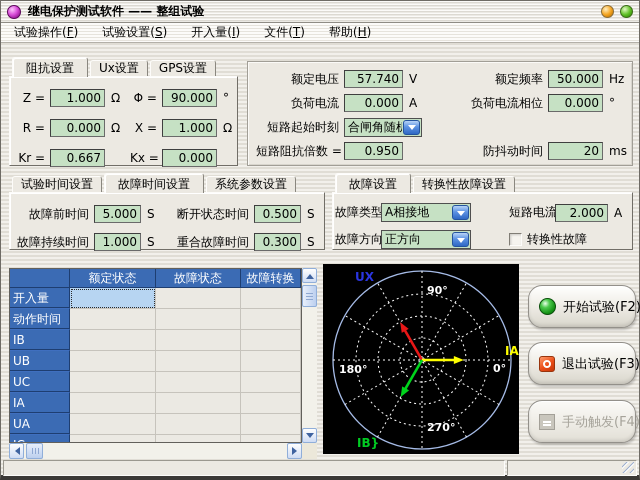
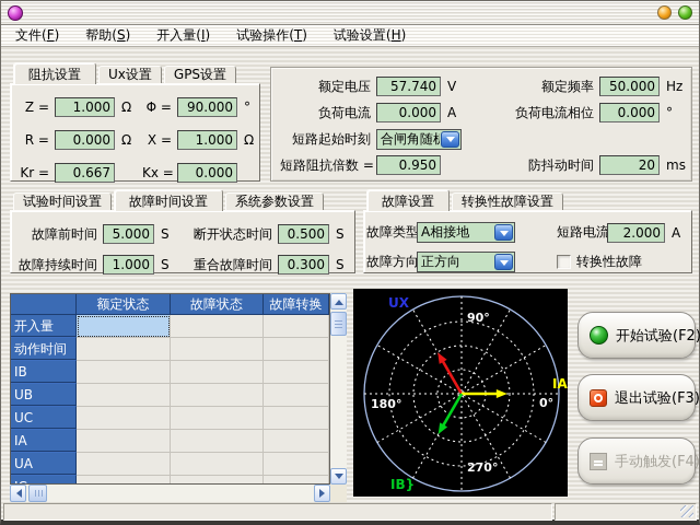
- 继电保护测试软件 —— 整组试验
- 试验操作(F)
+ 文件(F)
- 试验设置(S)
+ 帮助(S)
  开入量(I)
- 文件(T)
+ 试验操作(T)
- 帮助(H)
+ 试验设置(H)
  阻抗设置
  Ux设置
  GPS设置
  Z =
  1.000
  Ω
  Φ =
  90.000
  °
  R =
  0.000
  Ω
  X =
  1.000
  Ω
  Kr =
  0.667
  Kx =
  0.000
  额定电压
  57.740
  V
  额定频率
  50.000
  Hz
  负荷电流
  0.000
  A
  负荷电流相位
  0.000
  °
  短路起始时刻
  合闸角随
  短路阻抗倍数 =
  0.950
  防抖动时间
  20
  ms
  试验时间设置
  故障时间设置
  系统参数设置
  故障前时间
  5.000
  S
  断开状态时间
  0.500
  S
  故障持续时间
  1.000
  S
  重合故障时间
  0.300
  S
  故障设置
  转换性故障设置
  故障类型
  A相接地
  短路电流
  2.000
  A
  故障方向
  正方向
  转换性故障
  额定状态
  故障状态
  故障转换
  开入量
  动作时间
  IB
  UB
  UC
  IA
  UA
  90°
  0°
  180°
  270°
  UX
  IA
  IB}
  开始试验(F2)
  退出试验(F3)
  手动触发(F4)
